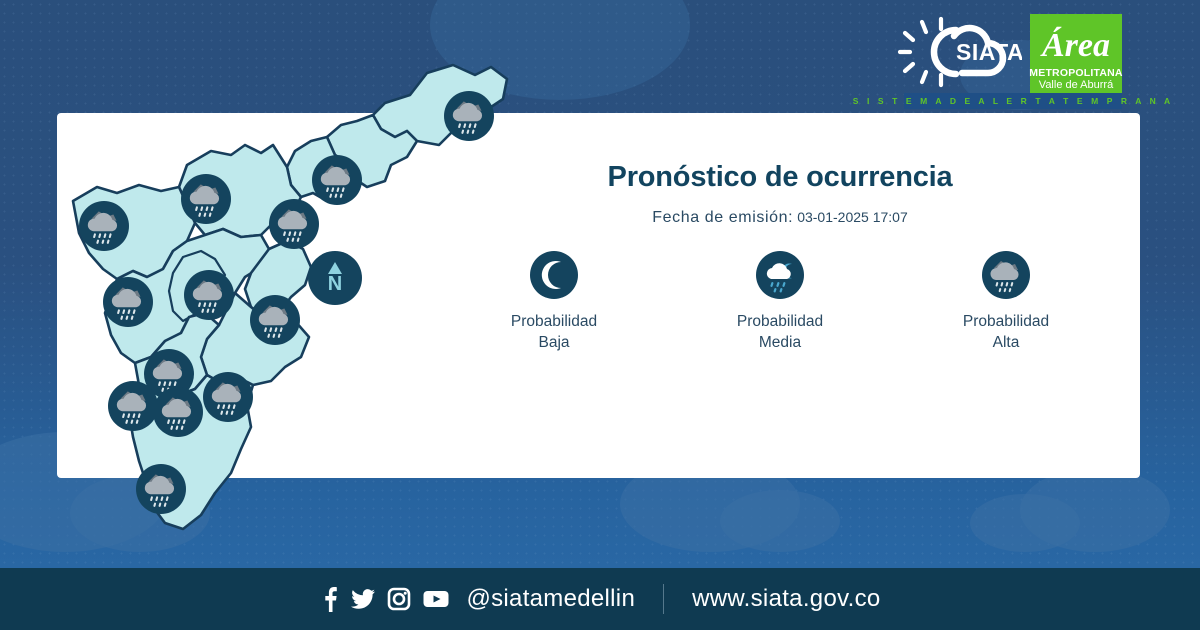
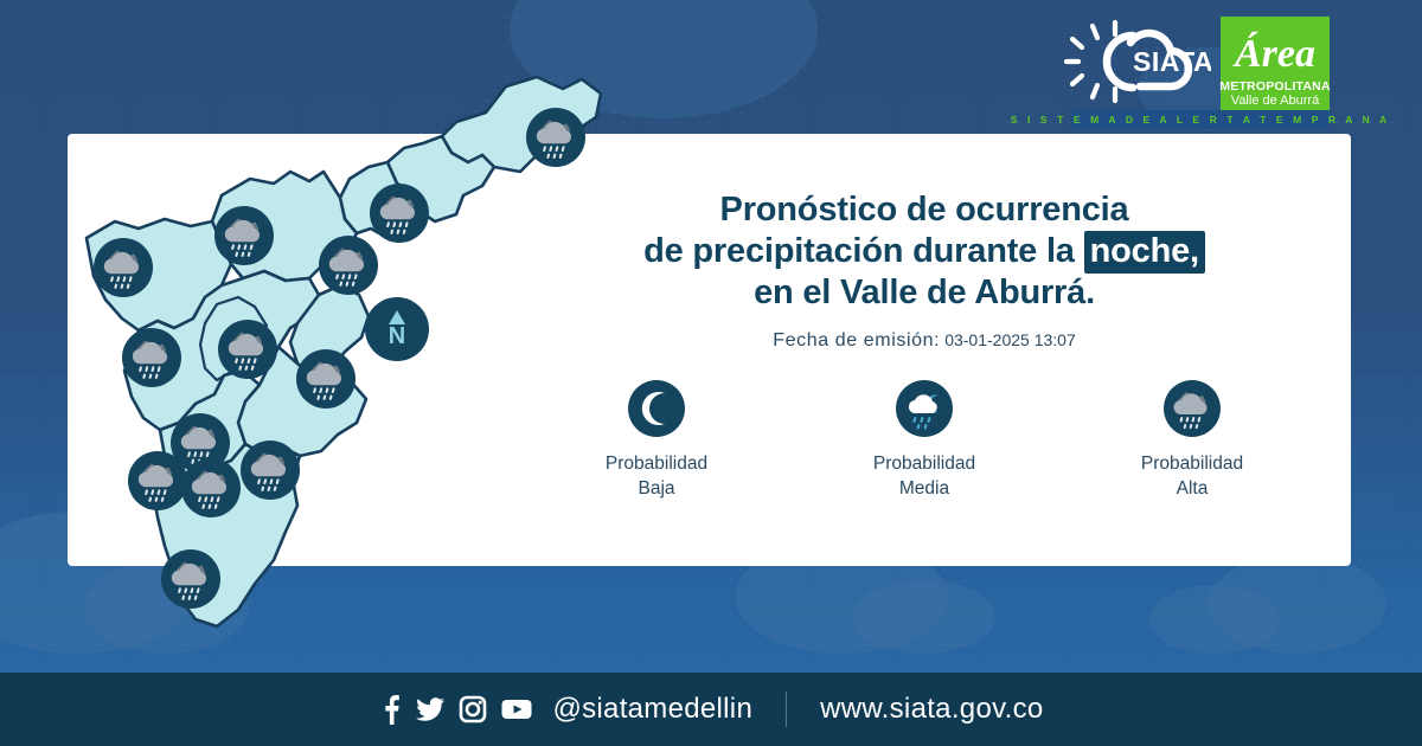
  SIATA
  Área
  METROPOLITANA
  Valle de Aburrá
  S I S T E M A D E A L E R T A T E M P R A N A
  N
  Pronóstico de ocurrencia
+ de precipitación durante la noche,
+ en el Valle de Aburrá.
- Fecha de emisión: 03-01-2025 17:07
+ Fecha de emisión: 03-01-2025 13:07
  Probabilidad
  Baja
  Probabilidad
  Media
  Probabilidad
  Alta
  @siatamedellin
  www.siata.gov.co
